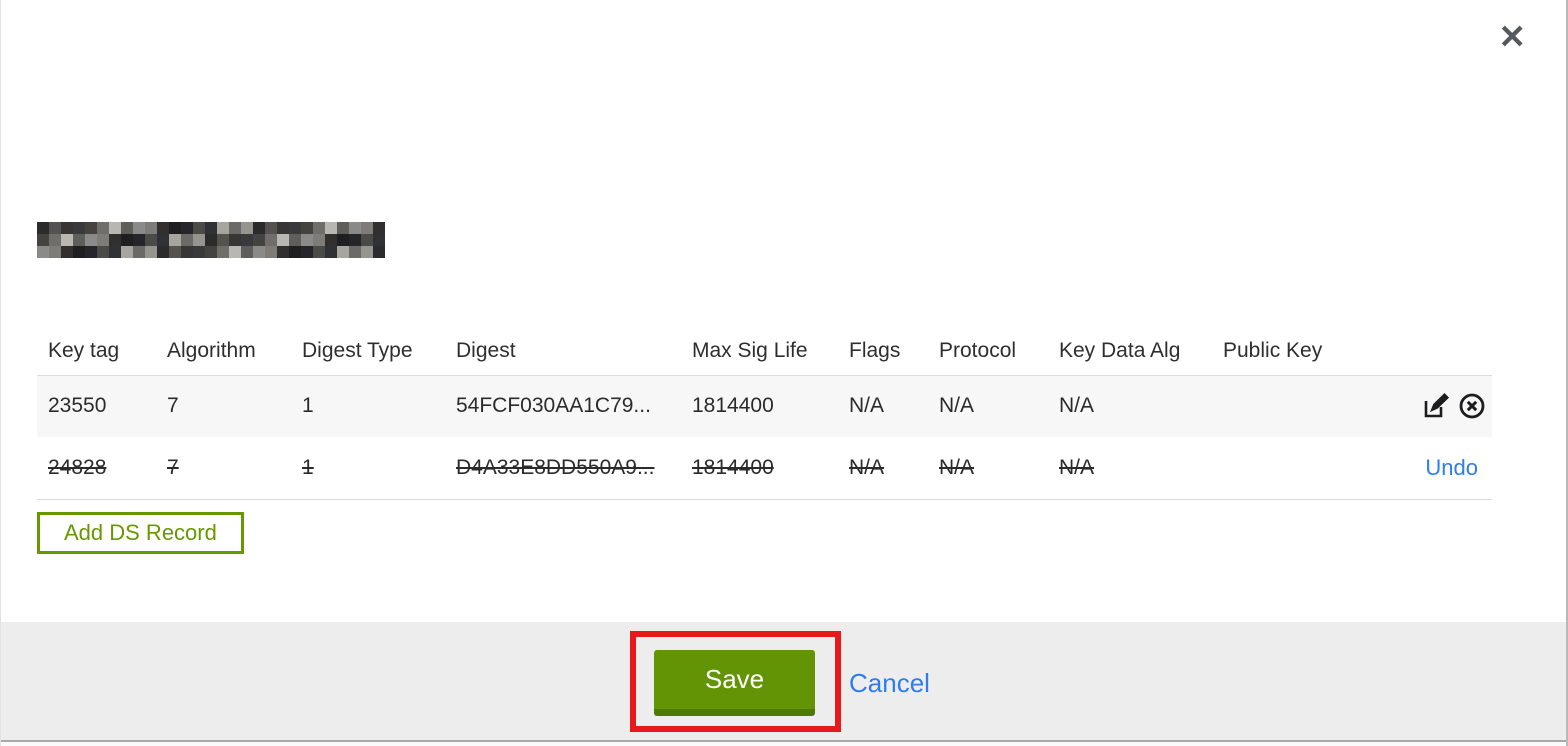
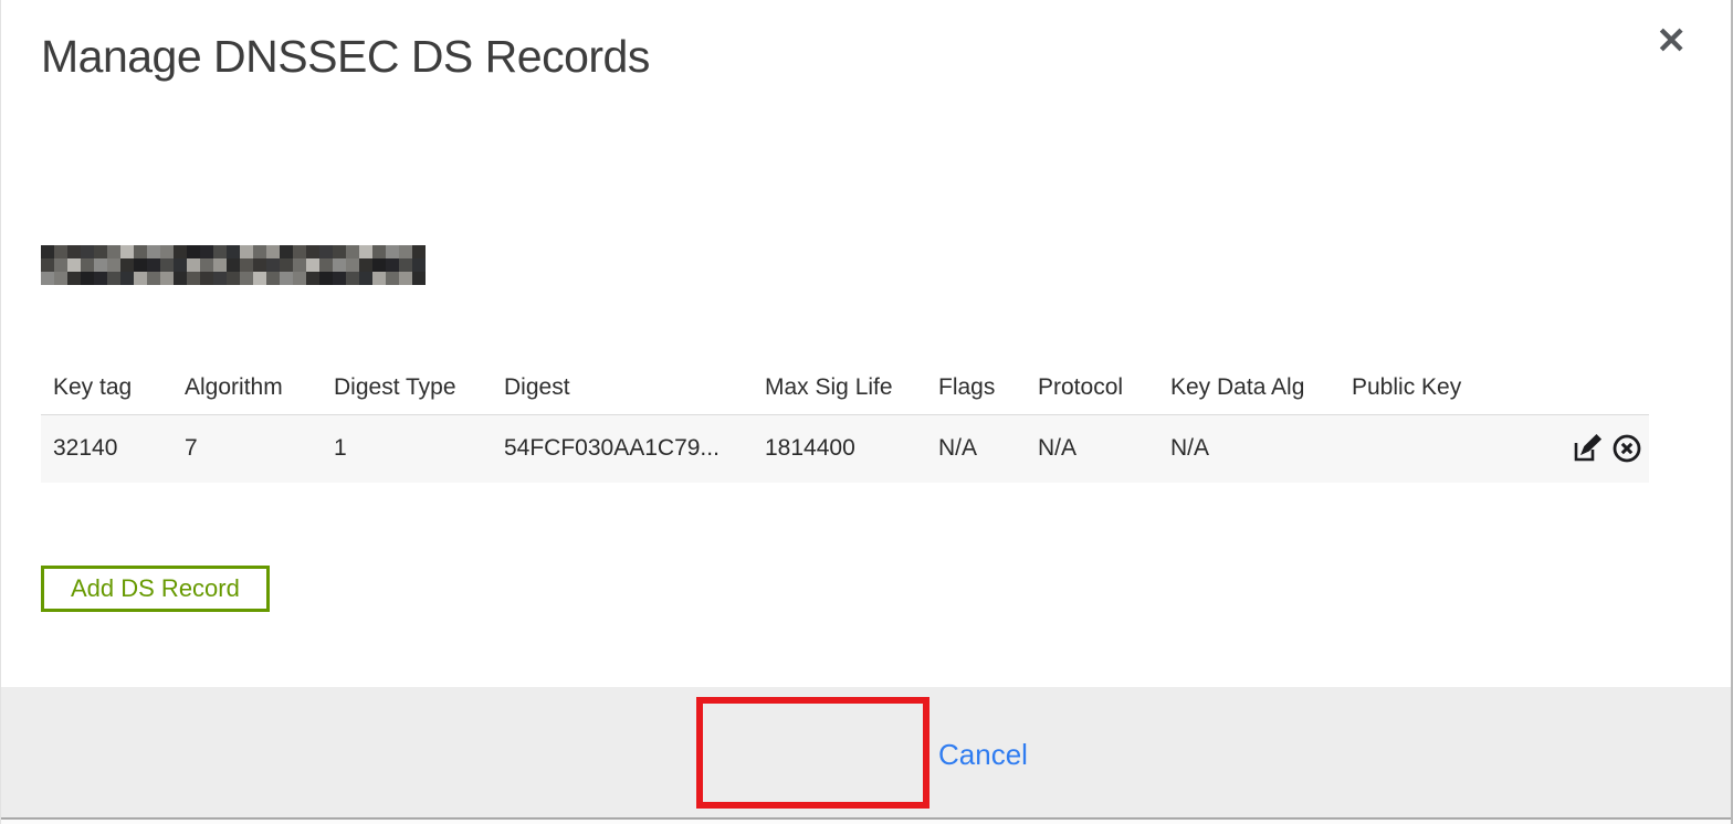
+ Manage DNSSEC DS Records
  ✕
  Key tag	Algorithm	Digest Type	Digest	Max Sig Life	Flags	Protocol	Key Data Alg	Public Key
- 23550	7	1	54FCF030AA1C79...	1814400	N/A	N/A	N/A
+ 32140	7	1	54FCF030AA1C79...	1814400	N/A	N/A	N/A
- 24828	7	1	D4A33E8DD550A9...	1814400	N/A	N/A	N/A		Undo
  Add DS Record
- Save
  Cancel
